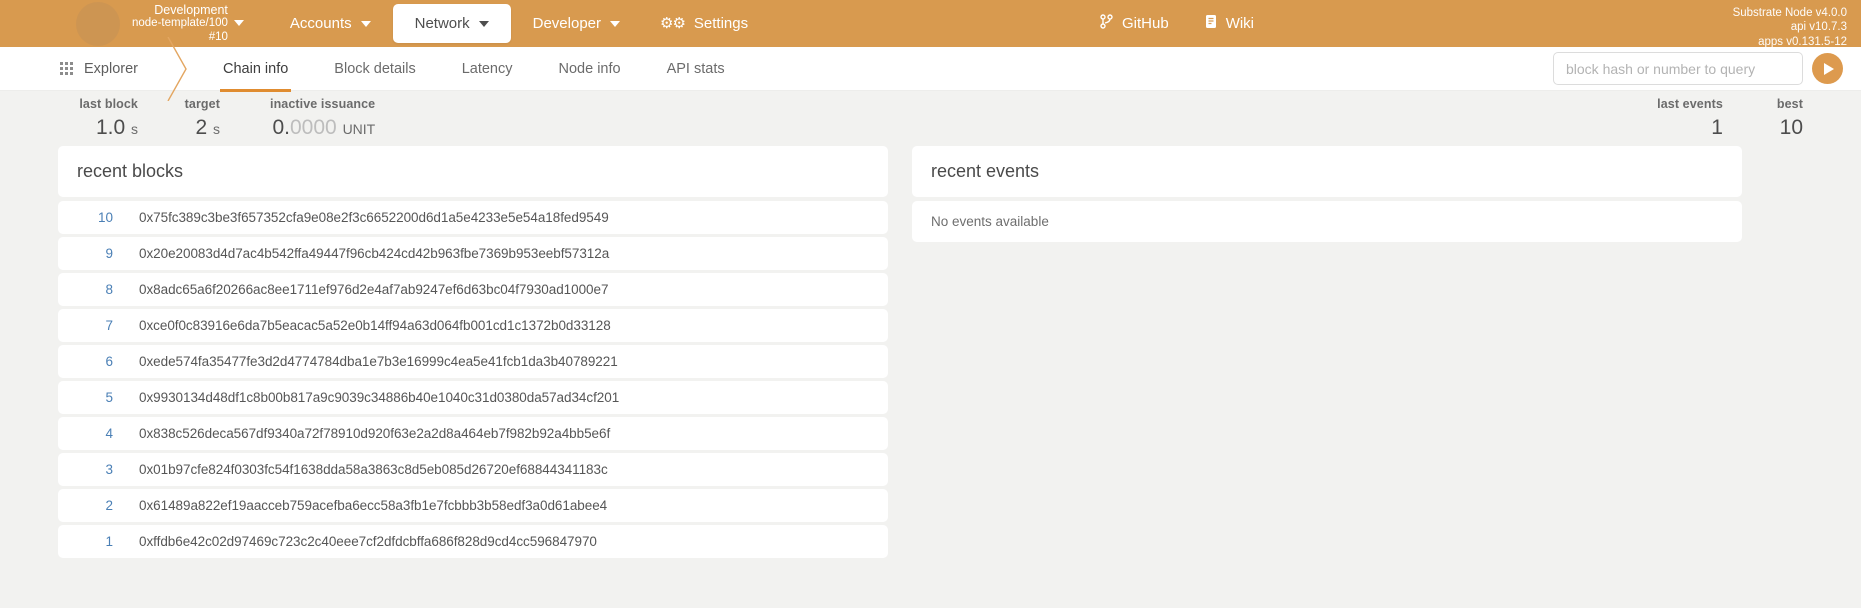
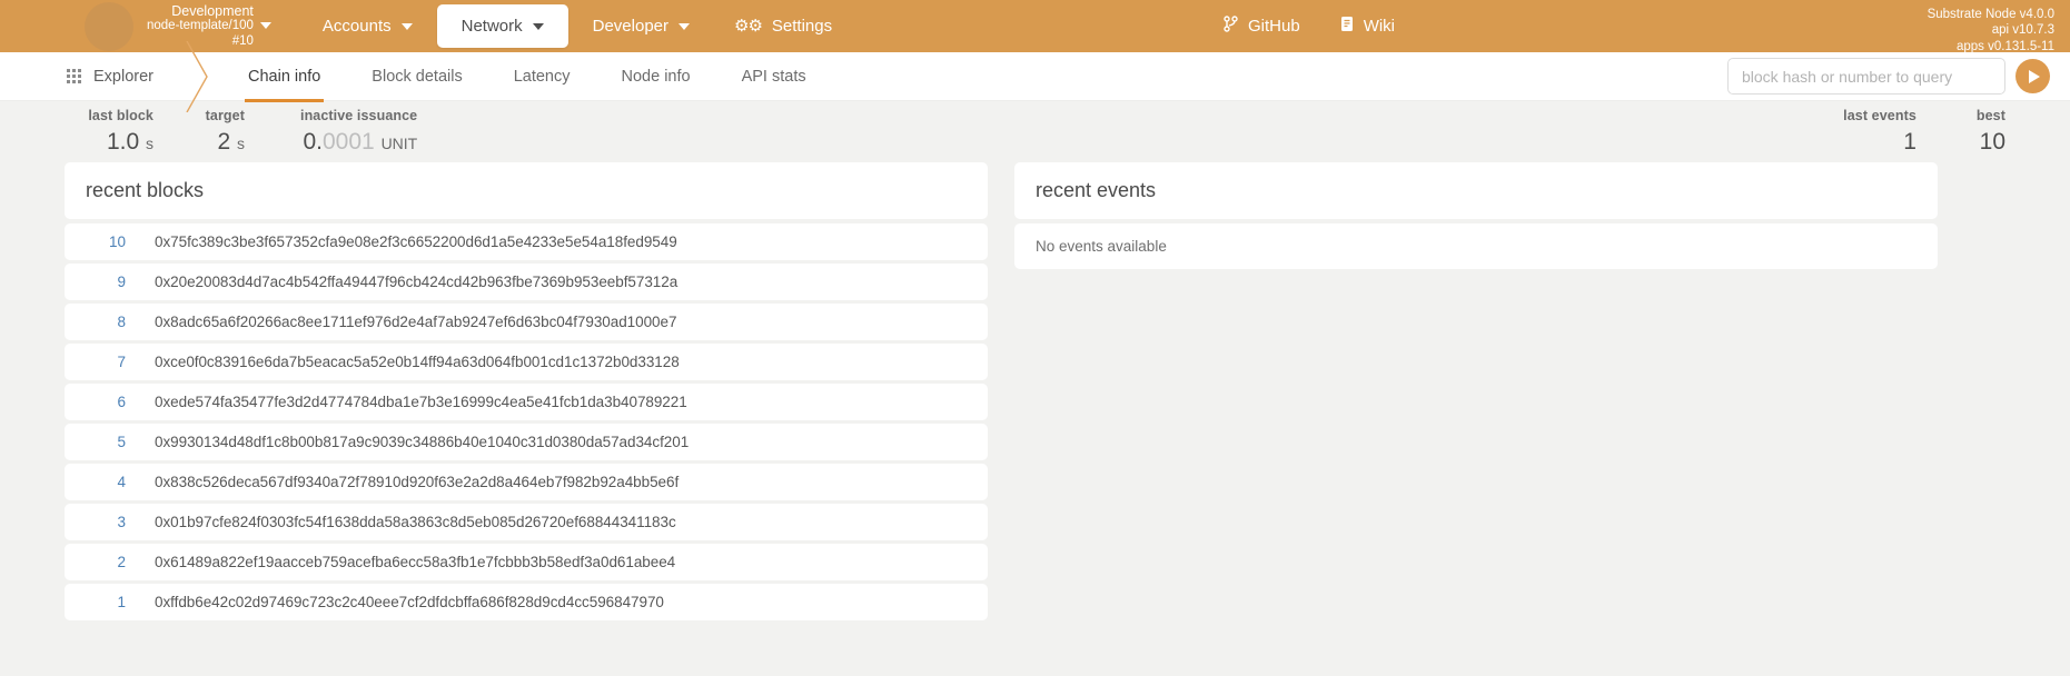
  Development
  node-template/100
  #10
  Accounts
  Network
  Developer
  ⚙⚙
  Settings
  GitHub
  Wiki
  Substrate Node v4.0.0
  api v10.7.3
- apps v0.131.5-12
+ apps v0.131.5-11
  Explorer
  Chain info
  Block details
  Latency
  Node info
  API stats
  block hash or number to query
  last block
  1.0 s
  target
  2 s
  inactive issuance
- 0.0000 UNIT
+ 0.0001 UNIT
  last events
  1
  best
  10
  recent blocks
  10
  0x75fc389c3be3f657352cfa9e08e2f3c6652200d6d1a5e4233e5e54a18fed9549
  9
  0x20e20083d4d7ac4b542ffa49447f96cb424cd42b963fbe7369b953eebf57312a
  8
  0x8adc65a6f20266ac8ee1711ef976d2e4af7ab9247ef6d63bc04f7930ad1000e7
  7
  0xce0f0c83916e6da7b5eacac5a52e0b14ff94a63d064fb001cd1c1372b0d33128
  6
  0xede574fa35477fe3d2d4774784dba1e7b3e16999c4ea5e41fcb1da3b40789221
  5
  0x9930134d48df1c8b00b817a9c9039c34886b40e1040c31d0380da57ad34cf201
  4
  0x838c526deca567df9340a72f78910d920f63e2a2d8a464eb7f982b92a4bb5e6f
  3
  0x01b97cfe824f0303fc54f1638dda58a3863c8d5eb085d26720ef68844341183c
  2
  0x61489a822ef19aacceb759acefba6ecc58a3fb1e7fcbbb3b58edf3a0d61abee4
  1
  0xffdb6e42c02d97469c723c2c40eee7cf2dfdcbffa686f828d9cd4cc596847970
  recent events
  No events available
